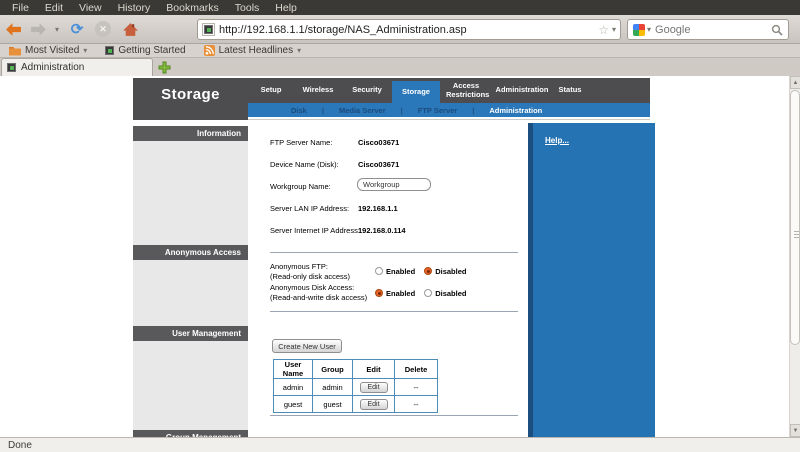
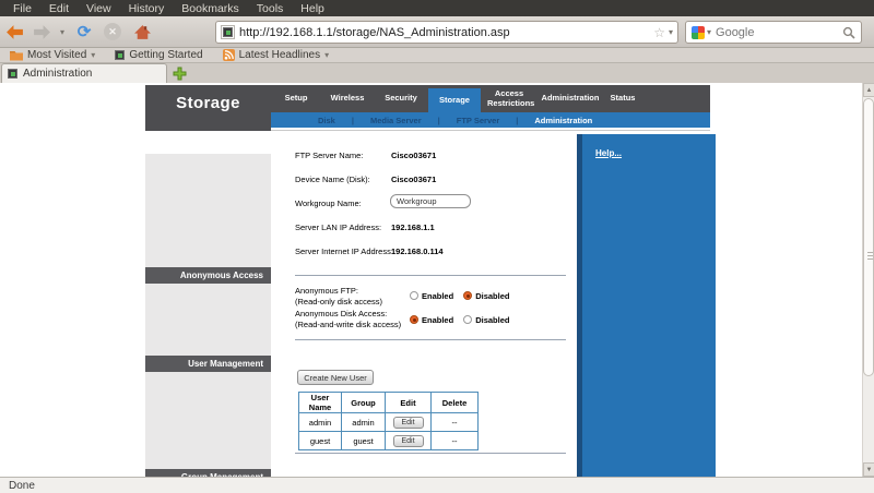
  File
  Edit
  View
  History
  Bookmarks
  Tools
  Help
  ▾
  ⟳
  ✕
  http://192.168.1.1/storage/NAS_Administration.asp
  ☆
  ▾
  ▾
  Google
  Most Visited
  ▾
  Getting Started
  Latest Headlines
  ▾
  Administration
  Storage
  Setup
  Wireless
  Security
  Storage
  Access Restrictions
  Administration
  Status
  Disk
  |
  Media Server
  |
  FTP Server
  |
  Administration
- Information
  Anonymous Access
  User Management
  Help...
  FTP Server Name:
  Cisco03671
  Device Name (Disk):
  Cisco03671
  Workgroup Name:
  Workgroup
  Server LAN IP Address:
  192.168.1.1
  Server Internet IP Address:
  192.168.0.114
  Anonymous FTP:
  (Read-only disk access)
  Enabled Disabled
  Anonymous Disk Access:
  (Read-and-write disk access)
  Enabled Disabled
  Create New User
  User Name	Group	Edit	Delete
  admin	admin		--
  guest	guest		--
  Done
